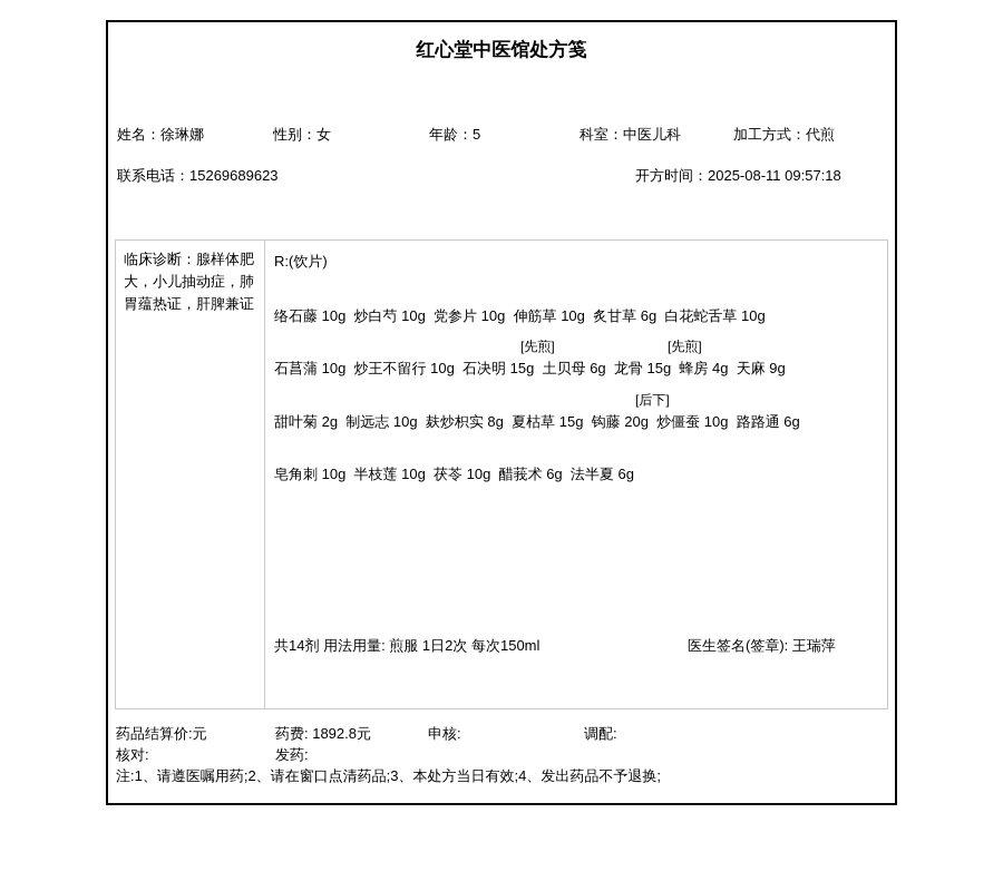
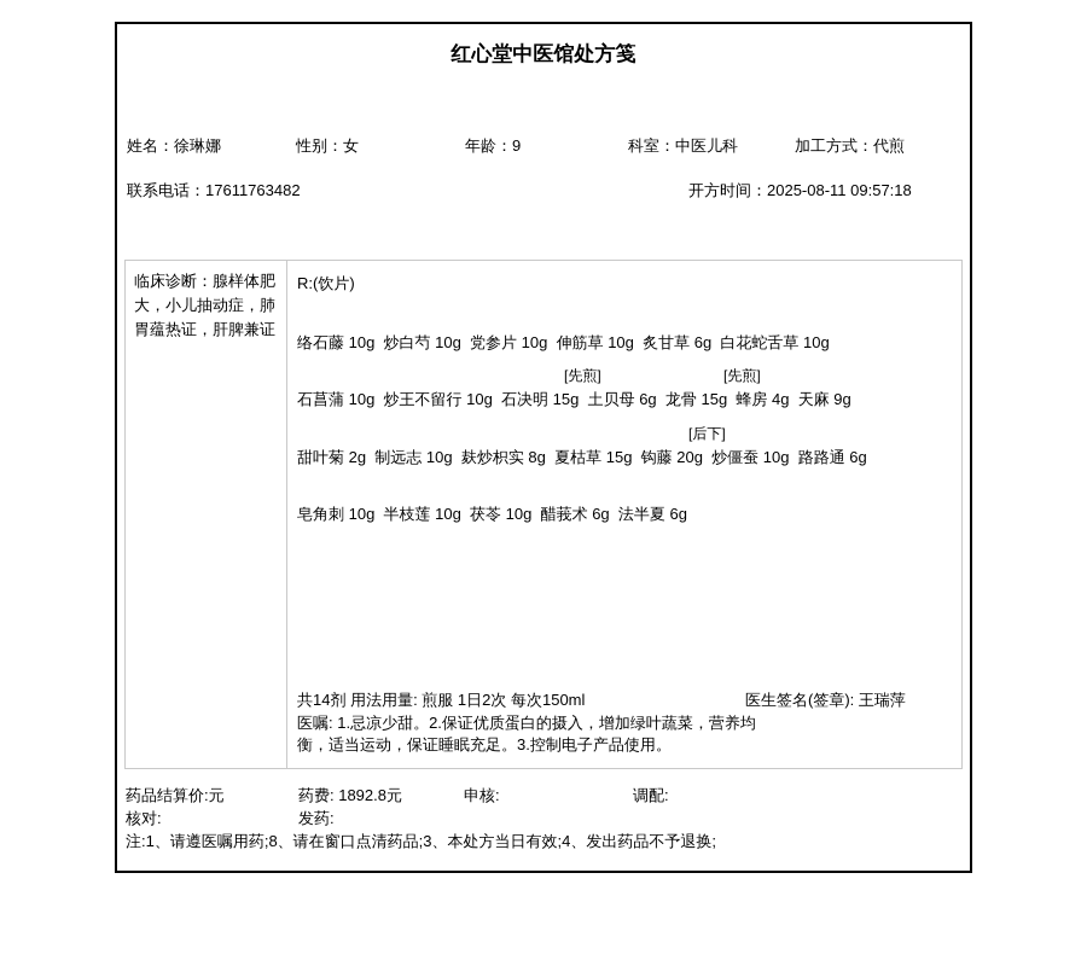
  红心堂中医馆处方笺
  姓名：徐琳娜
  性别：女
- 年龄：5
+ 年龄：9
  科室：中医儿科
  加工方式：代煎
- 联系电话：15269689623
+ 联系电话：17611763482
  开方时间：2025-08-11 09:57:18
  临床诊断：腺样体肥大，小儿抽动症，肺胃蕴热证，肝脾兼证
  R:(饮片)
  络石藤 10g 炒白芍 10g 党参片 10g 伸筋草 10g 炙甘草 6g 白花蛇舌草 10g
  [先煎]
  [先煎]
  石菖蒲 10g 炒王不留行 10g 石决明 15g 土贝母 6g 龙骨 15g 蜂房 4g 天麻 9g
  [后下]
  甜叶菊 2g 制远志 10g 麸炒枳实 8g 夏枯草 15g 钩藤 20g 炒僵蚕 10g 路路通 6g
  皂角刺 10g 半枝莲 10g 茯苓 10g 醋莪术 6g 法半夏 6g
  共14剂 用法用量: 煎服 1日2次 每次150ml
  医生签名(签章): 王瑞萍
+ 医嘱: 1.忌凉少甜。2.保证优质蛋白的摄入，增加绿叶蔬菜，营养均衡，适当运动，保证睡眠充足。3.控制电子产品使用。
  药品结算价:元
  药费: 1892.8元
  申核:
  调配:
  核对:
  发药:
- 注:1、请遵医嘱用药;2、请在窗口点清药品;3、本处方当日有效;4、发出药品不予退换;
+ 注:1、请遵医嘱用药;8、请在窗口点清药品;3、本处方当日有效;4、发出药品不予退换;
